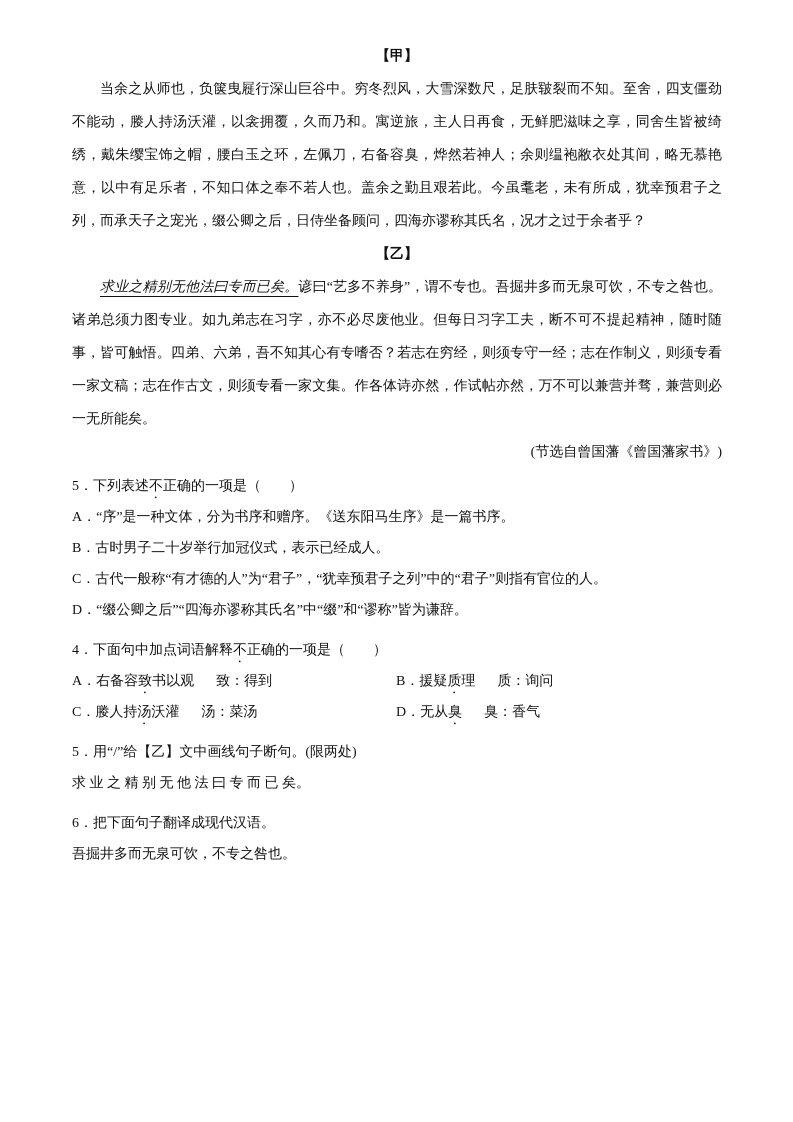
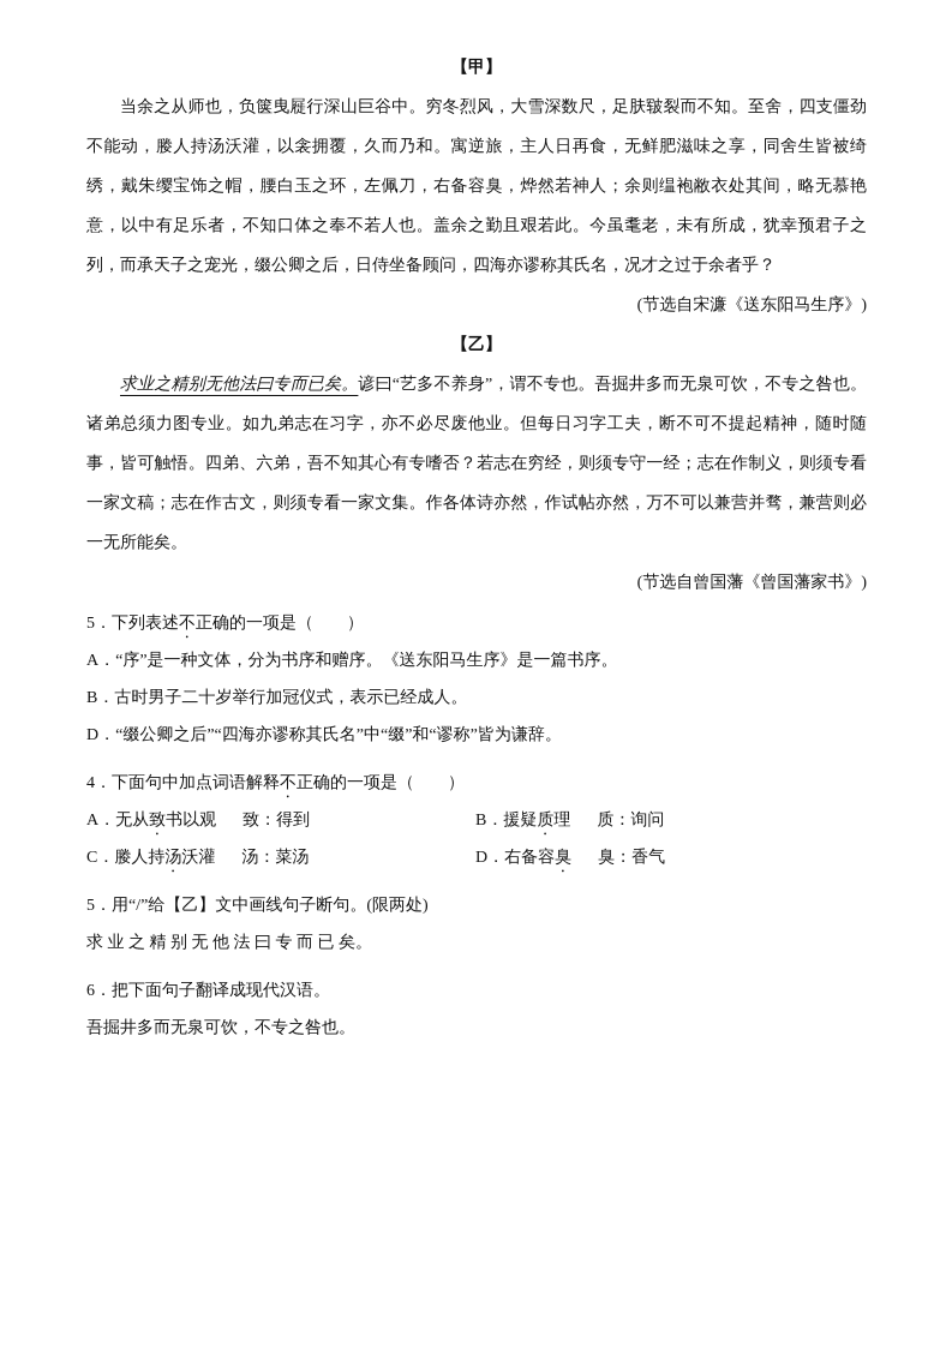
  【甲】
  当余之从师也，负箧曳屣行深山巨谷中。穷冬烈风，大雪深数尺，足肤皲裂而不知。至舍，四支僵劲不能动，媵人持汤沃灌，以衾拥覆，久而乃和。寓逆旅，主人日再食，无鲜肥滋味之享，同舍生皆被绮绣，戴朱缨宝饰之帽，腰白玉之环，左佩刀，右备容臭，烨然若神人；余则缊袍敝衣处其间，略无慕艳意，以中有足乐者，不知口体之奉不若人也。盖余之勤且艰若此。今虽耄老，未有所成，犹幸预君子之列，而承天子之宠光，缀公卿之后，日侍坐备顾问，四海亦谬称其氏名，况才之过于余者乎？
+ (节选自宋濂《送东阳马生序》)
  【乙】
  求业之精别无他法曰专而已矣。谚曰“艺多不养身”，谓不专也。吾掘井多而无泉可饮，不专之咎也。诸弟总须力图专业。如九弟志在习字，亦不必尽废他业。但每日习字工夫，断不可不提起精神，随时随事，皆可触悟。四弟、六弟，吾不知其心有专嗜否？若志在穷经，则须专守一经；志在作制义，则须专看一家文稿；志在作古文，则须专看一家文集。作各体诗亦然，作试帖亦然，万不可以兼营并骛，兼营则必一无所能矣。
  (节选自曾国藩《曾国藩家书》)
  5．下列表述不正确的一项是（ ）
  A．“序”是一种文体，分为书序和赠序。《送东阳马生序》是一篇书序。
  B．古时男子二十岁举行加冠仪式，表示已经成人。
- C．古代一般称“有才德的人”为“君子”，“犹幸预君子之列”中的“君子”则指有官位的人。
  D．“缀公卿之后”“四海亦谬称其氏名”中“缀”和“谬称”皆为谦辞。
  4．下面句中加点词语解释不正确的一项是（ ）
- A．右备容致书以观 致：得到
+ A．无从致书以观 致：得到
  B．援疑质理 质：询问
  C．媵人持汤沃灌 汤：菜汤
- D．无从臭 臭：香气
+ D．右备容臭 臭：香气
  5．用“/”给【乙】文中画线句子断句。(限两处)
  求 业 之 精 别 无 他 法 曰 专 而 已 矣。
  6．把下面句子翻译成现代汉语。
  吾掘井多而无泉可饮，不专之咎也。
